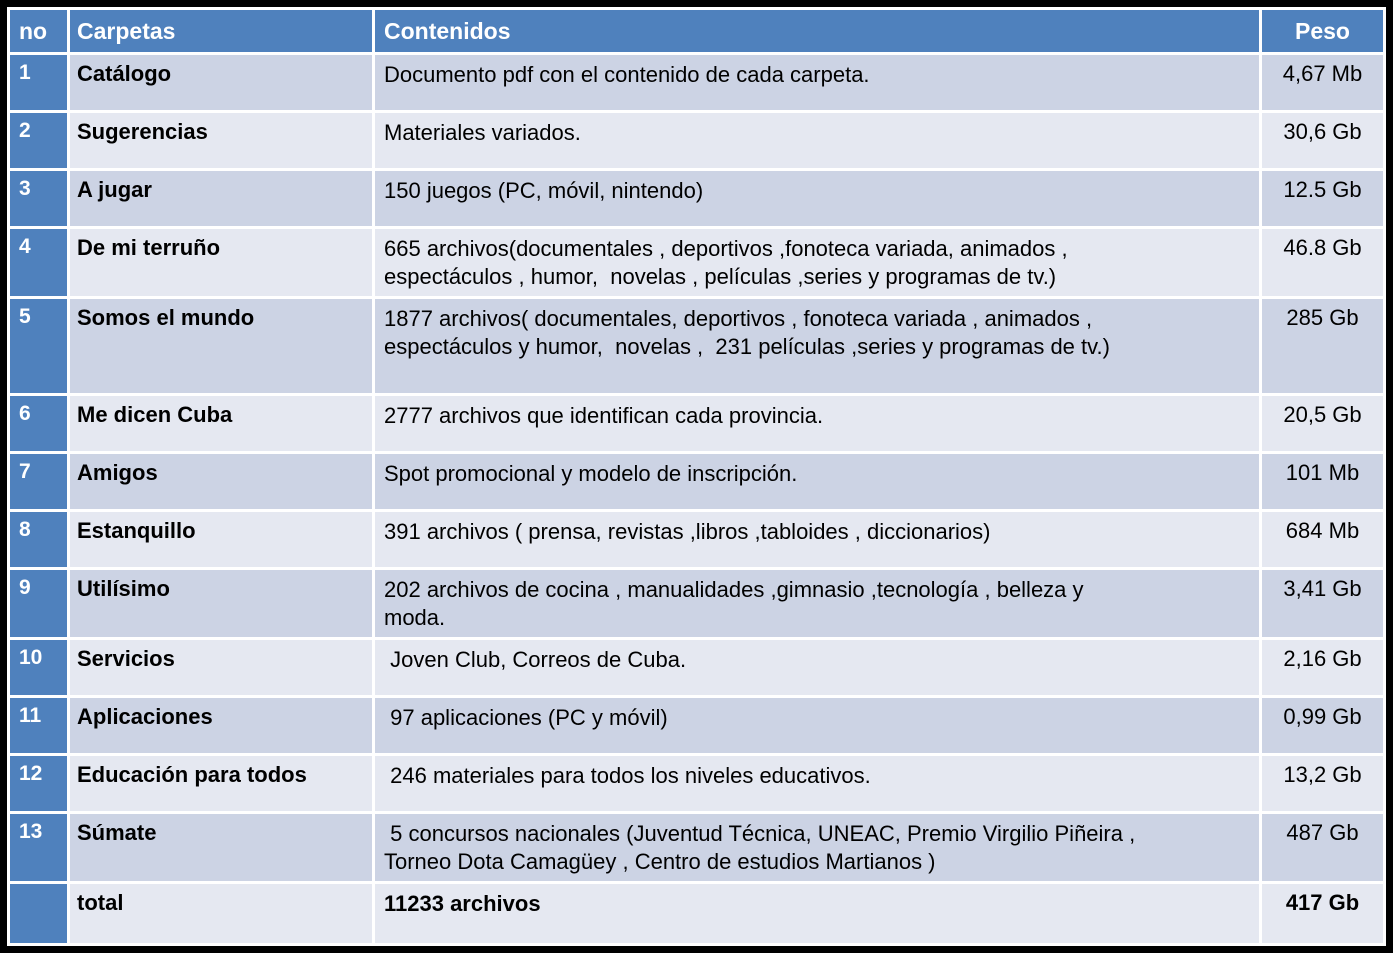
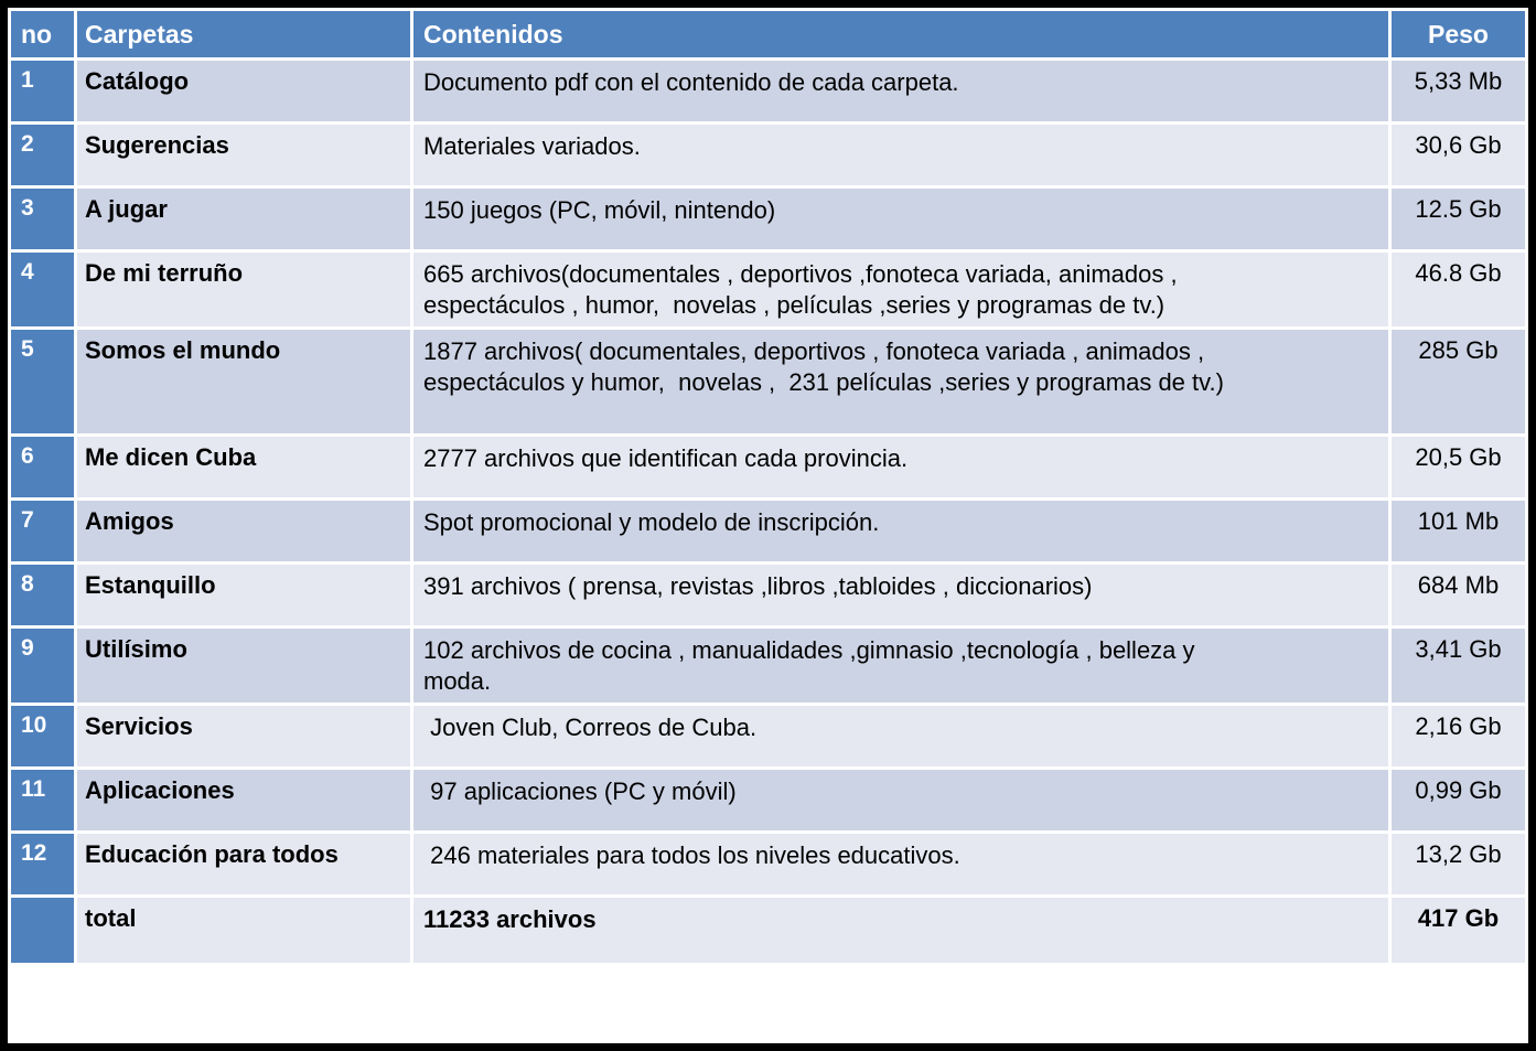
  no	Carpetas	Contenidos	Peso
- 1	Catálogo	Documento pdf con el contenido de cada carpeta.	4,67 Mb
+ 1	Catálogo	Documento pdf con el contenido de cada carpeta.	5,33 Mb
  2	Sugerencias	Materiales variados.	30,6 Gb
  3	A jugar	150 juegos (PC, móvil, nintendo)	12.5 Gb
  4	De mi terruño	665 archivos(documentales , deportivos ,fonoteca variada, animados , espectáculos , humor, novelas , películas ,series y programas de tv.)	46.8 Gb
  5	Somos el mundo	1877 archivos( documentales, deportivos , fonoteca variada , animados , espectáculos y humor, novelas , 231 películas ,series y programas de tv.)	285 Gb
  6	Me dicen Cuba	2777 archivos que identifican cada provincia.	20,5 Gb
  7	Amigos	Spot promocional y modelo de inscripción.	101 Mb
  8	Estanquillo	391 archivos ( prensa, revistas ,libros ,tabloides , diccionarios)	684 Mb
- 9	Utilísimo	202 archivos de cocina , manualidades ,gimnasio ,tecnología , belleza y moda.	3,41 Gb
+ 9	Utilísimo	102 archivos de cocina , manualidades ,gimnasio ,tecnología , belleza y moda.	3,41 Gb
  10	Servicios	Joven Club, Correos de Cuba.	2,16 Gb
  11	Aplicaciones	97 aplicaciones (PC y móvil)	0,99 Gb
  12	Educación para todos	246 materiales para todos los niveles educativos.	13,2 Gb
- 13	Súmate	5 concursos nacionales (Juventud Técnica, UNEAC, Premio Virgilio Piñeira , Torneo Dota Camagüey , Centro de estudios Martianos )	487 Gb
  	total	11233 archivos	417 Gb
